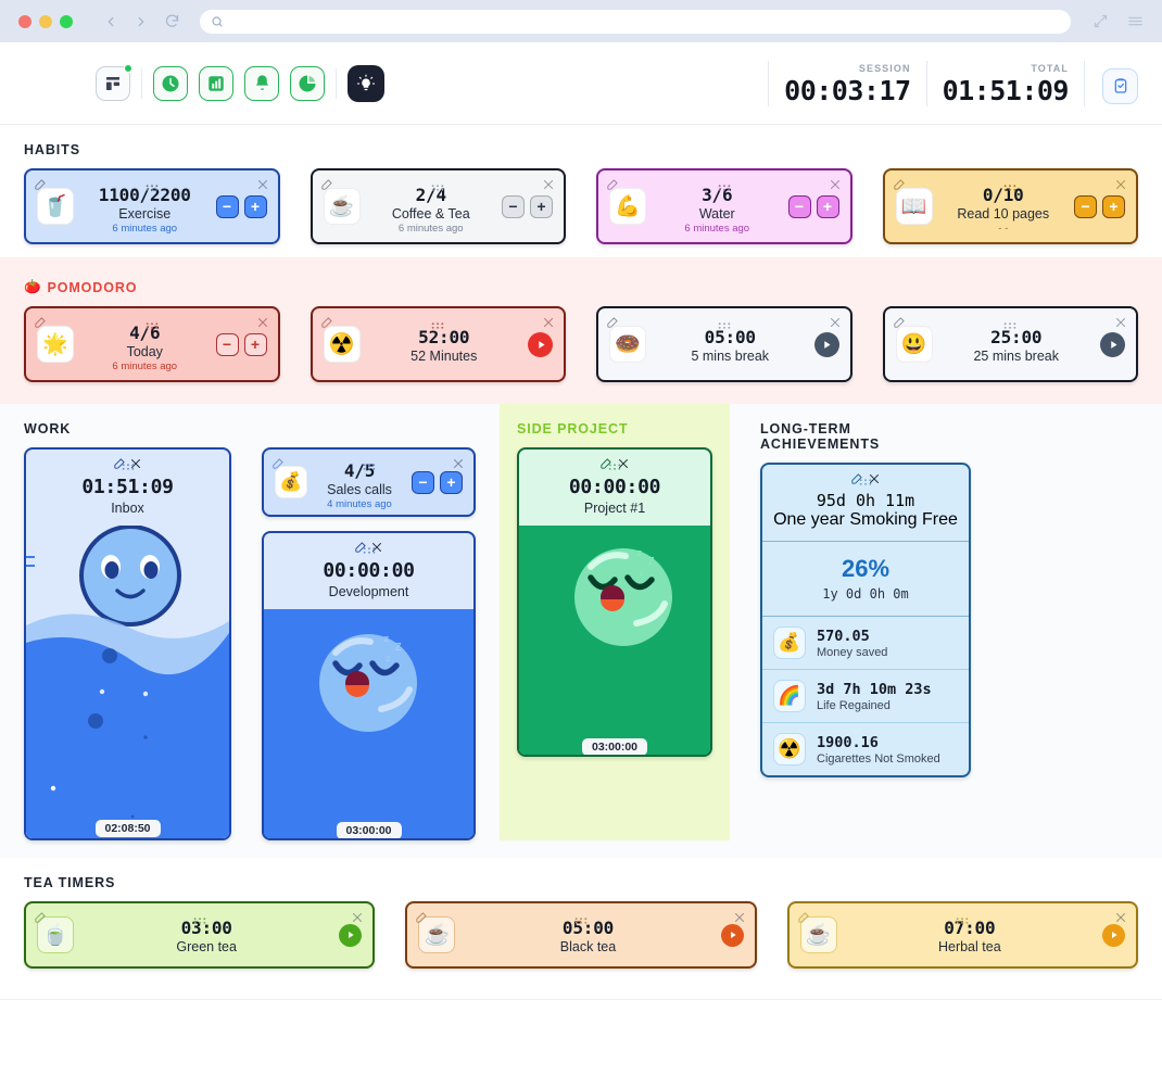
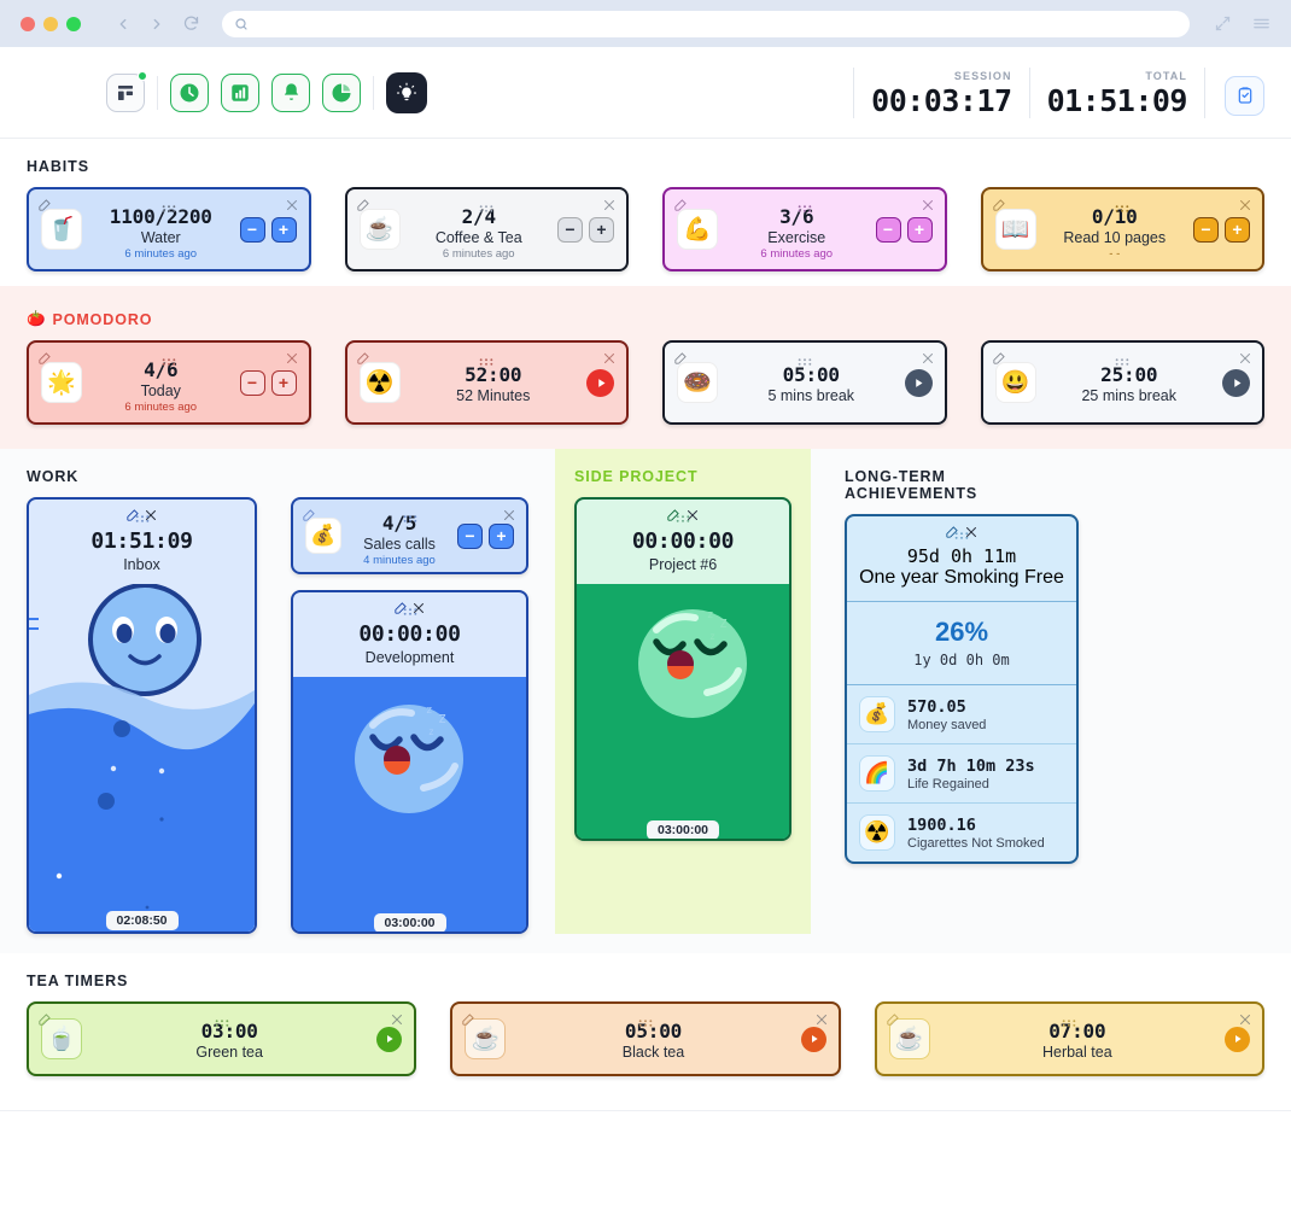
  SESSION
  00:03:17
  TOTAL
  01:51:09
  HABITS
  🥤
  1100/2200
- Exercise
+ Water
  6 minutes ago
  −
  +
  ☕
  2/4
  Coffee & Tea
  6 minutes ago
  −
  +
  💪
  3/6
- Water
+ Exercise
  6 minutes ago
  −
  +
  📖
  0/10
  Read 10 pages
  - -
  −
  +
  🍅
  POMODORO
  🌟
  4/6
  Today
  6 minutes ago
  −
  +
  ☢️
  52:00
  52 Minutes
  🍩
  05:00
  5 mins break
  😃
  25:00
  25 mins break
  WORK
  01:51:09
  Inbox
  02:08:50
  💰
  4/5
  Sales calls
  4 minutes ago
  −
  +
  00:00:00
  Development
  z
  z
  z
  03:00:00
  SIDE PROJECT
  00:00:00
- Project #1
+ Project #6
  z
  z
  03:00:00
  LONG-TERM ACHIEVEMENTS
  95d 0h 11m
  One year Smoking Free
  26%
  1y 0d 0h 0m
  💰
  570.05
  Money saved
  🌈
  3d 7h 10m 23s
  Life Regained
  ☢️
  1900.16
  Cigarettes Not Smoked
  TEA TIMERS
  🍵
  03:00
  Green tea
  ☕
  05:00
  Black tea
  ☕
  07:00
  Herbal tea
